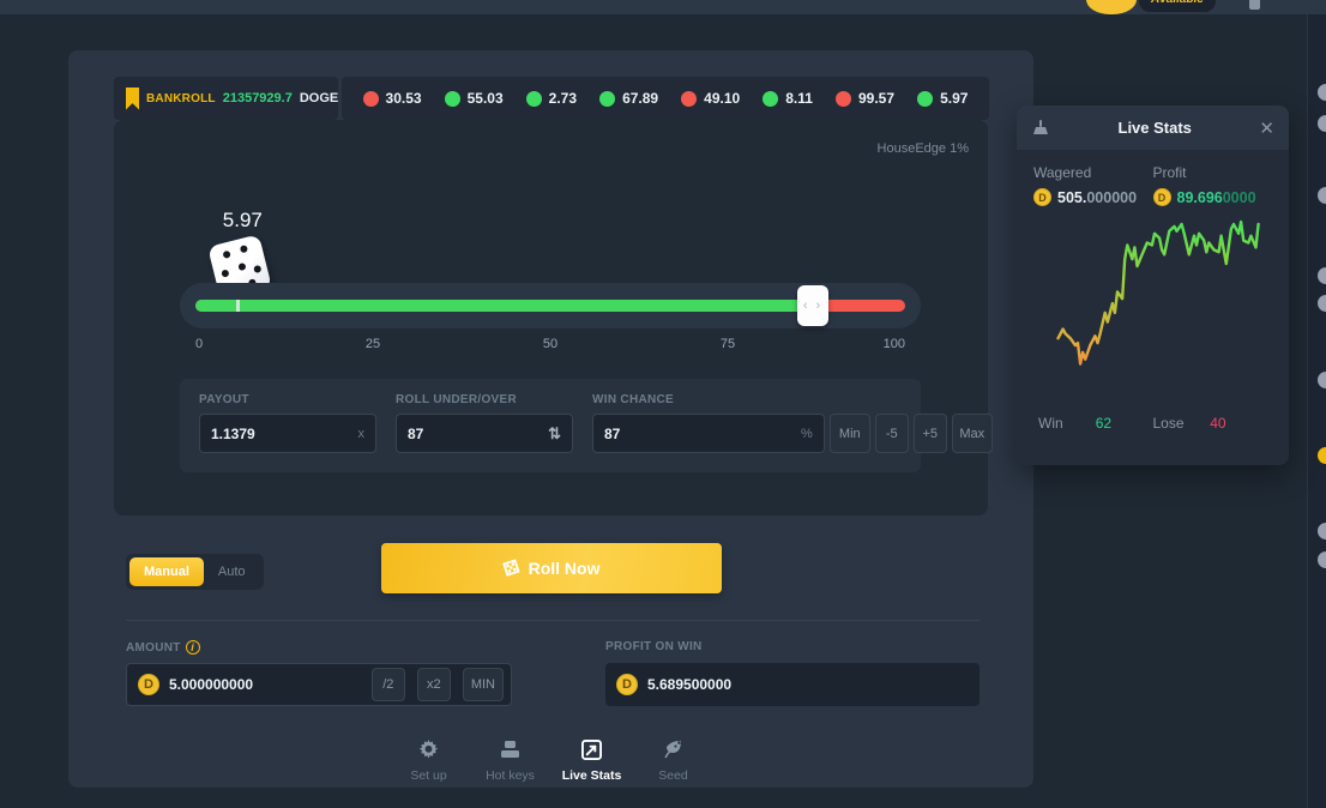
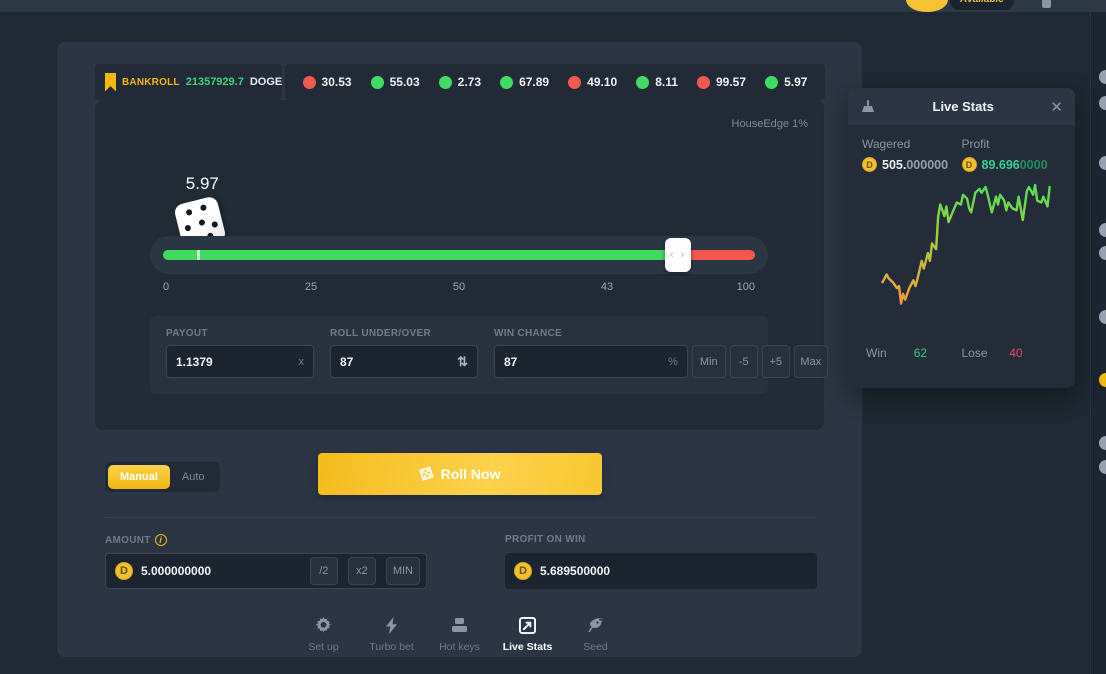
  BANKROLL
  21357929.7
  DOGE
  30.53
  55.03
  2.73
  67.89
  49.10
  8.11
  99.57
  5.97
  HouseEdge 1%
  5.97
  ‹ ›
  0
  25
  50
- 75
+ 43
  100
  PAYOUT
  1.1379
  x
  ROLL UNDER/OVER
  87
  ⇅
  WIN CHANCE
  87
  %
  Min
  -5
  +5
  Max
  Manual
  Auto
  Roll Now
  AMOUNT
  i
  D
  5.000000000
  /2
  x2
  MIN
  PROFIT ON WIN
  D
  5.689500000
  Set up
+ Turbo bet
  Hot keys
  Live Stats
  Seed
  Live Stats
  ✕
  Wagered
  D
  505.000000
  Profit
  D
  89.6960000
  Win
  62
  Lose
  40
